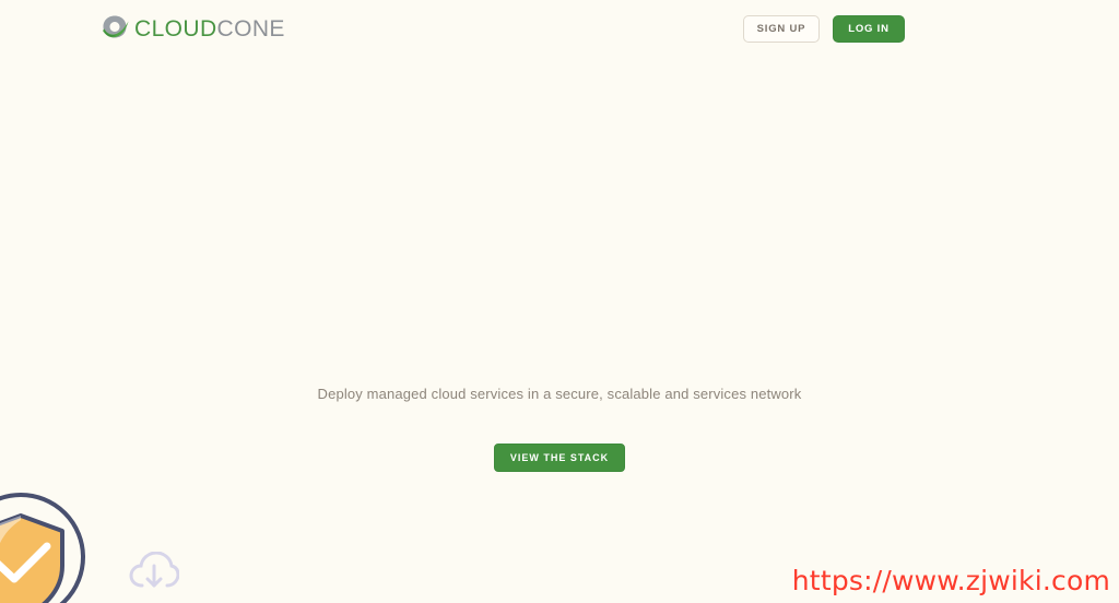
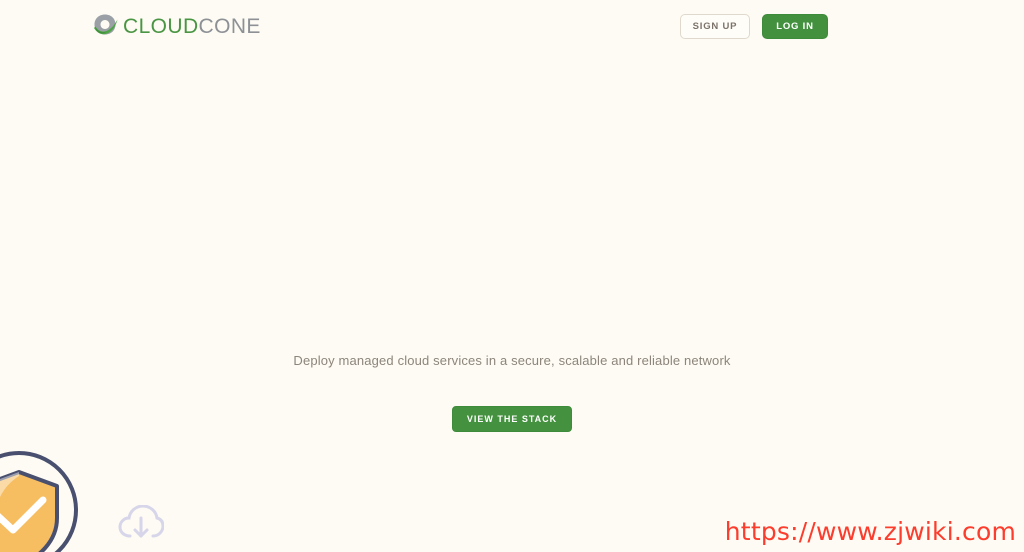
  CLOUDCONE
  SIGN UP
  LOG IN
- Deploy managed cloud services in a secure, scalable and services network
+ Deploy managed cloud services in a secure, scalable and reliable network
  VIEW THE STACK
  https://www.zjwiki.com
